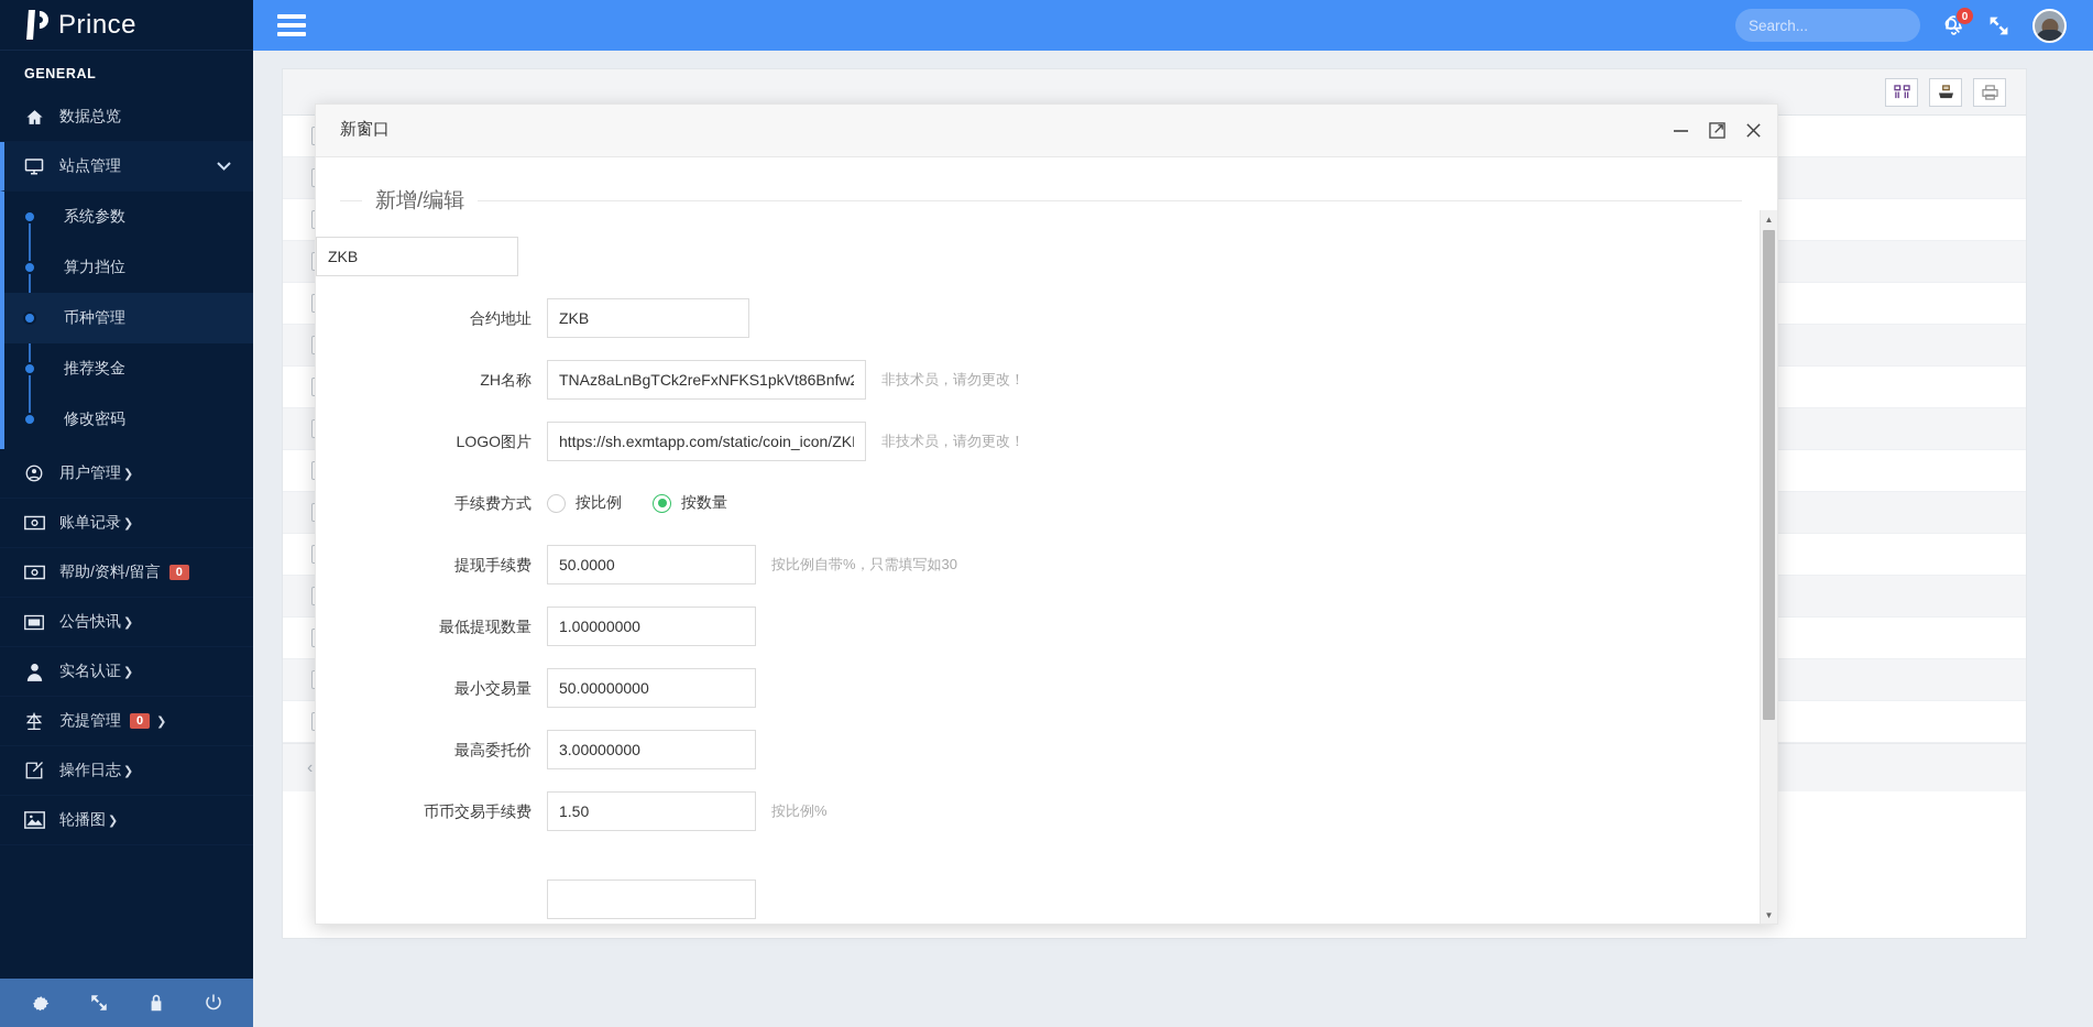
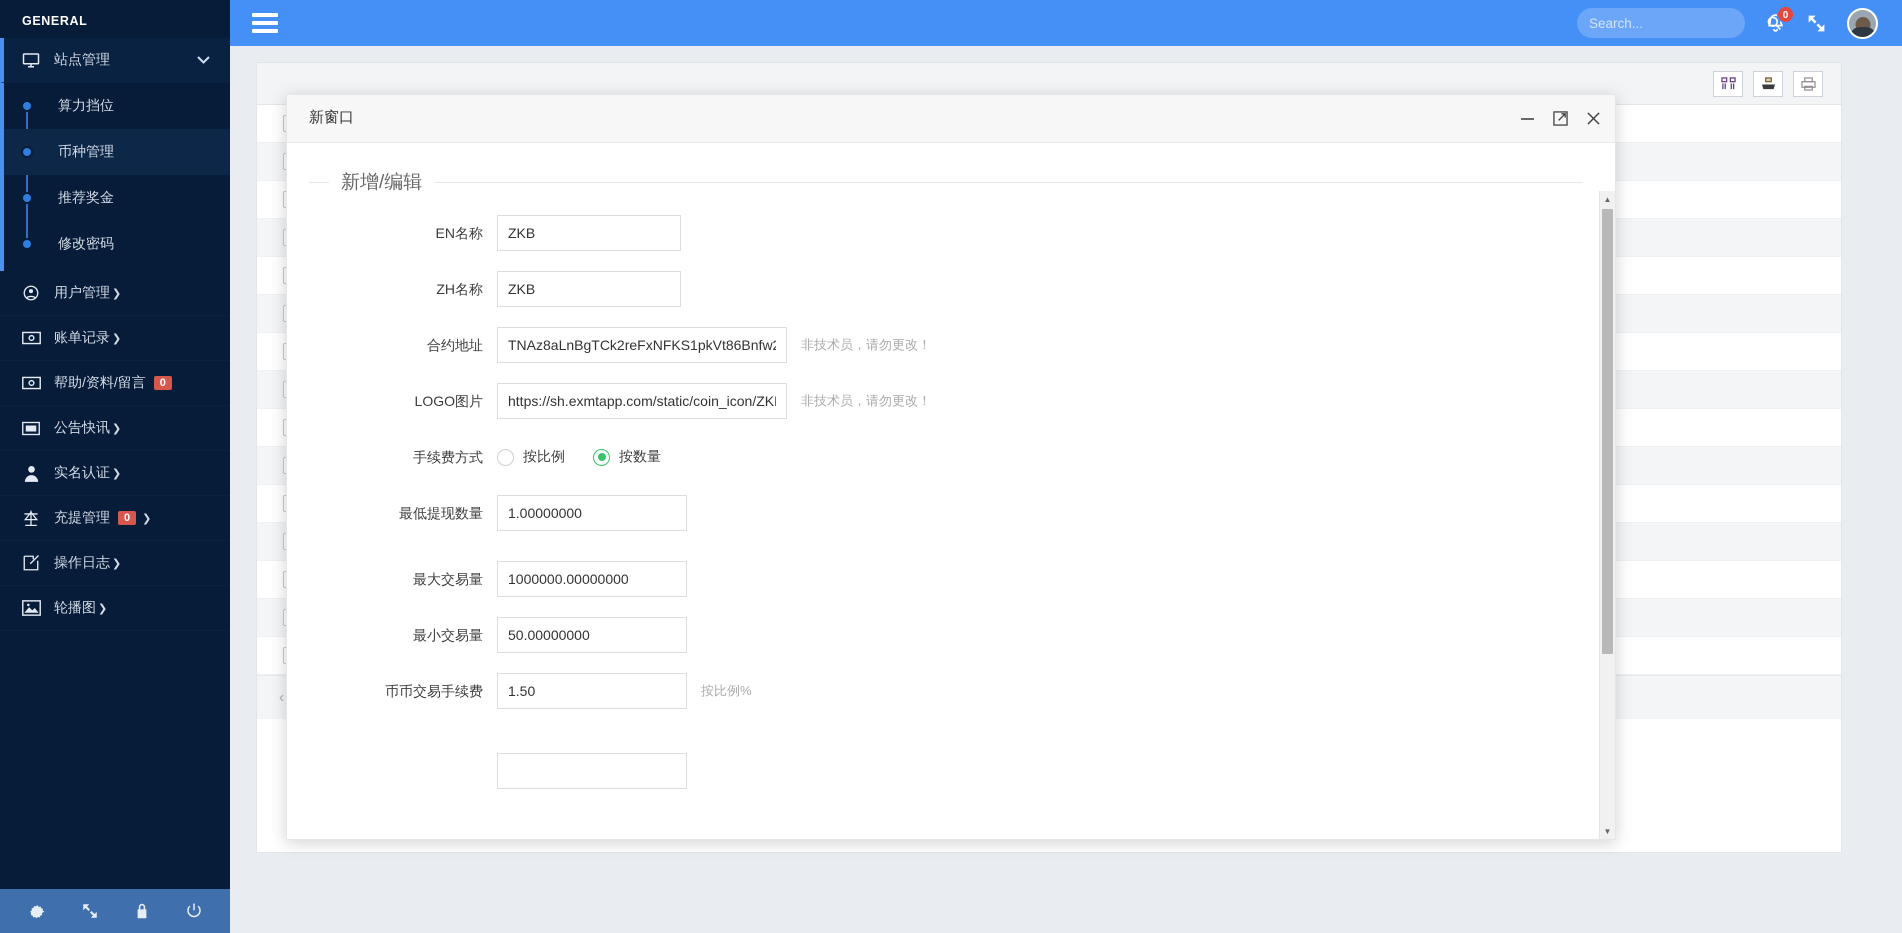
- Prince
  GENERAL
- 数据总览
  站点管理
- 系统参数
  算力挡位
  币种管理
  推荐奖金
  修改密码
  用户管理
  ❯
  账单记录
  ❯
  帮助/资料/留言
  0
  公告快讯
  ❯
  实名认证
  ❯
  充提管理
  0
  ❯
  操作日志
  ❯
  轮播图
  ❯
  Search...
  0
  ‹
  新窗口
  新增/编辑
+ EN名称
  ZKB
- 合约地址
+ ZH名称
  ZKB
- ZH名称
+ 合约地址
  TNAz8aLnBgTCk2reFxNFKS1pkVt86Bnfw
  非技术员，请勿更改！
  LOGO图片
  https://sh.exmtapp.com/static/coin_icon/ZK
  非技术员，请勿更改！
  手续费方式
  按比例
  按数量
- 提现手续费
- 50.0000
- 按比例自带%，只需填写如30
  最低提现数量
  1.00000000
+ 最大交易量
+ 1000000.00000000
  最小交易量
  50.00000000
- 最高委托价
- 3.00000000
  币币交易手续费
  1.50
  按比例%
  ▲
  ▼
